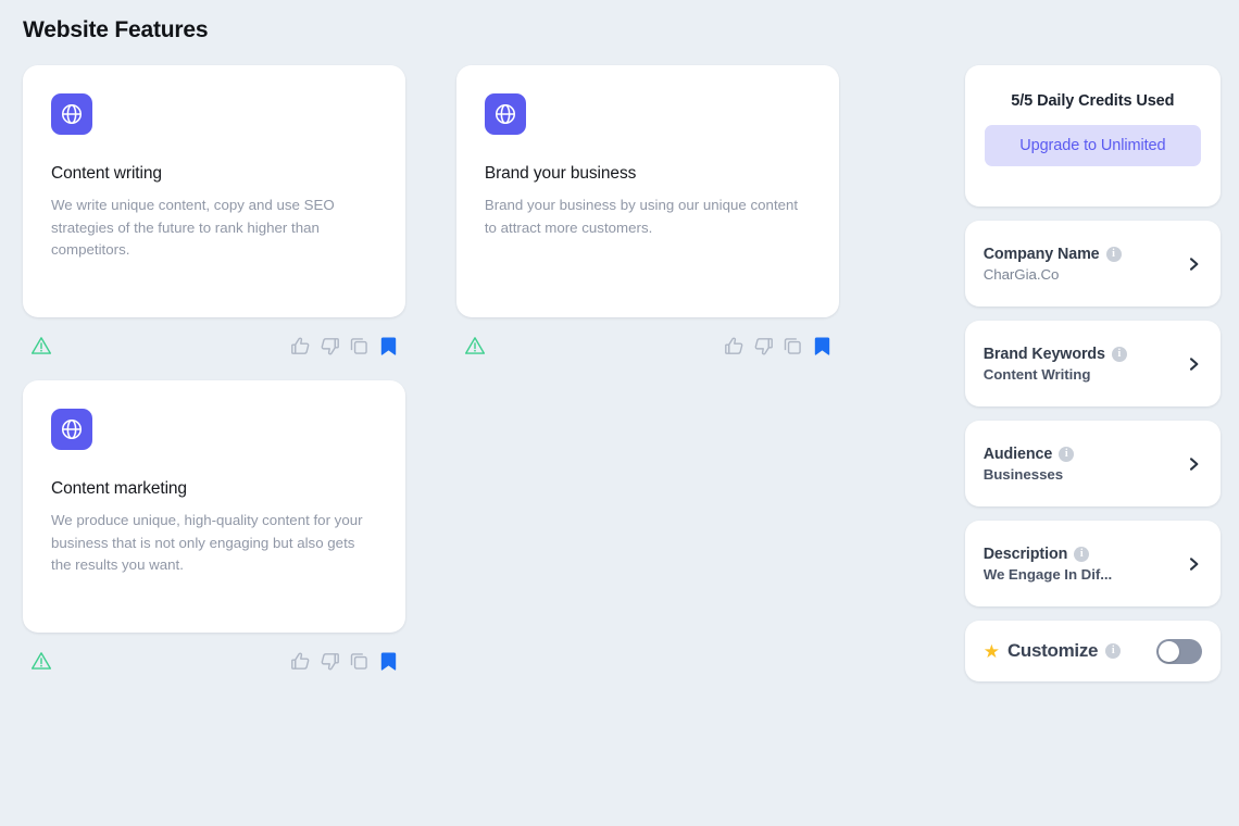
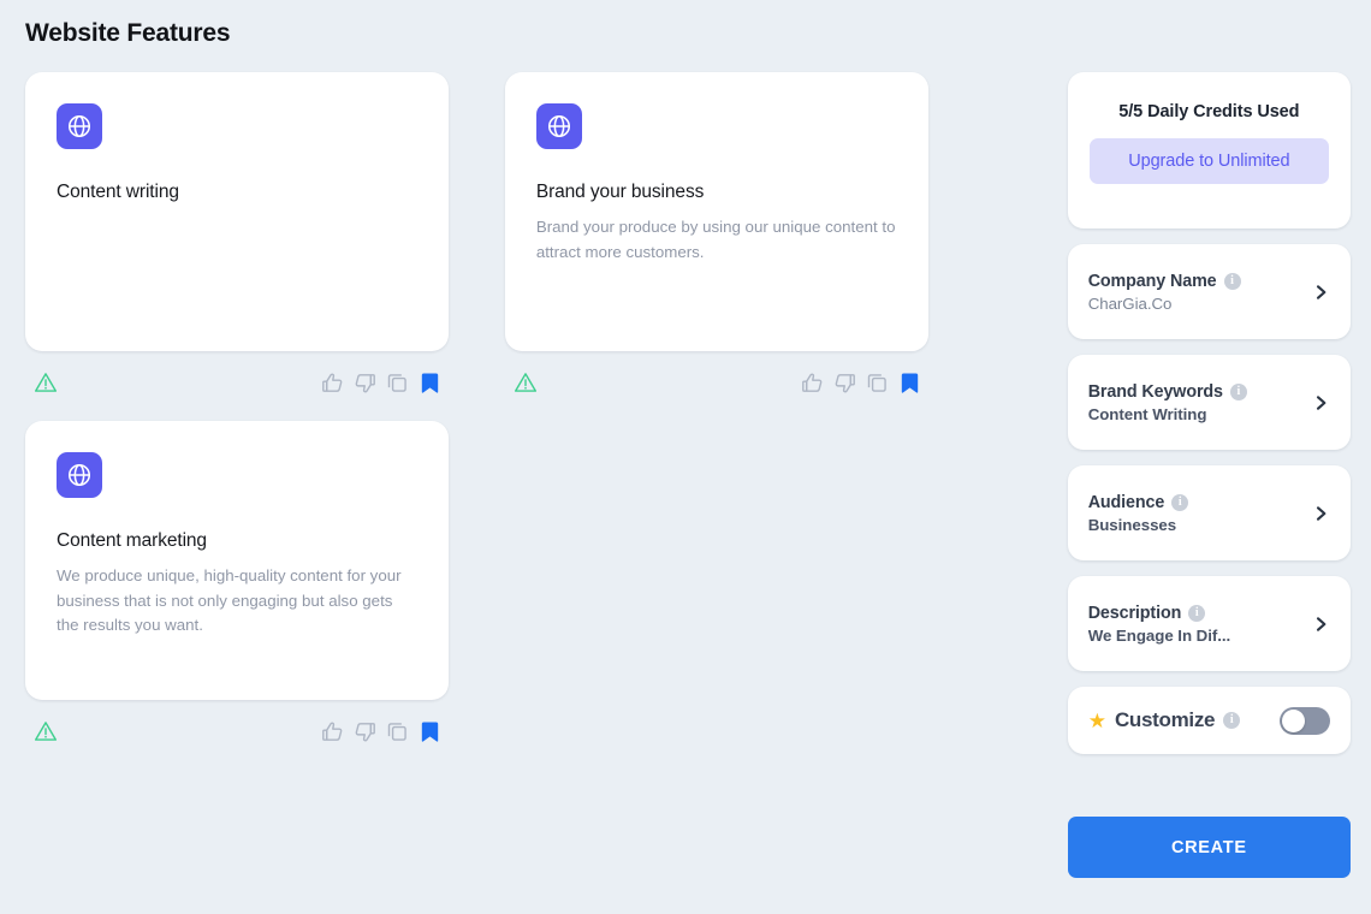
  Website Features
  Content writing
- We write unique content, copy and use SEO strategies of the future to rank higher than competitors.
  Content marketing
  We produce unique, high-quality content for your business that is not only engaging but also gets the results you want.
  Brand your business
- Brand your business by using our unique content to attract more customers.
+ Brand your produce by using our unique content to attract more customers.
  5/5 Daily Credits Used
  Upgrade to Unlimited
  Company Name
  i
  CharGia.Co
  Brand Keywords
  i
  Content Writing
  Audience
  i
  Businesses
  Description
  i
  We Engage In Dif...
  ★
  Customize
  i
+ CREATE
